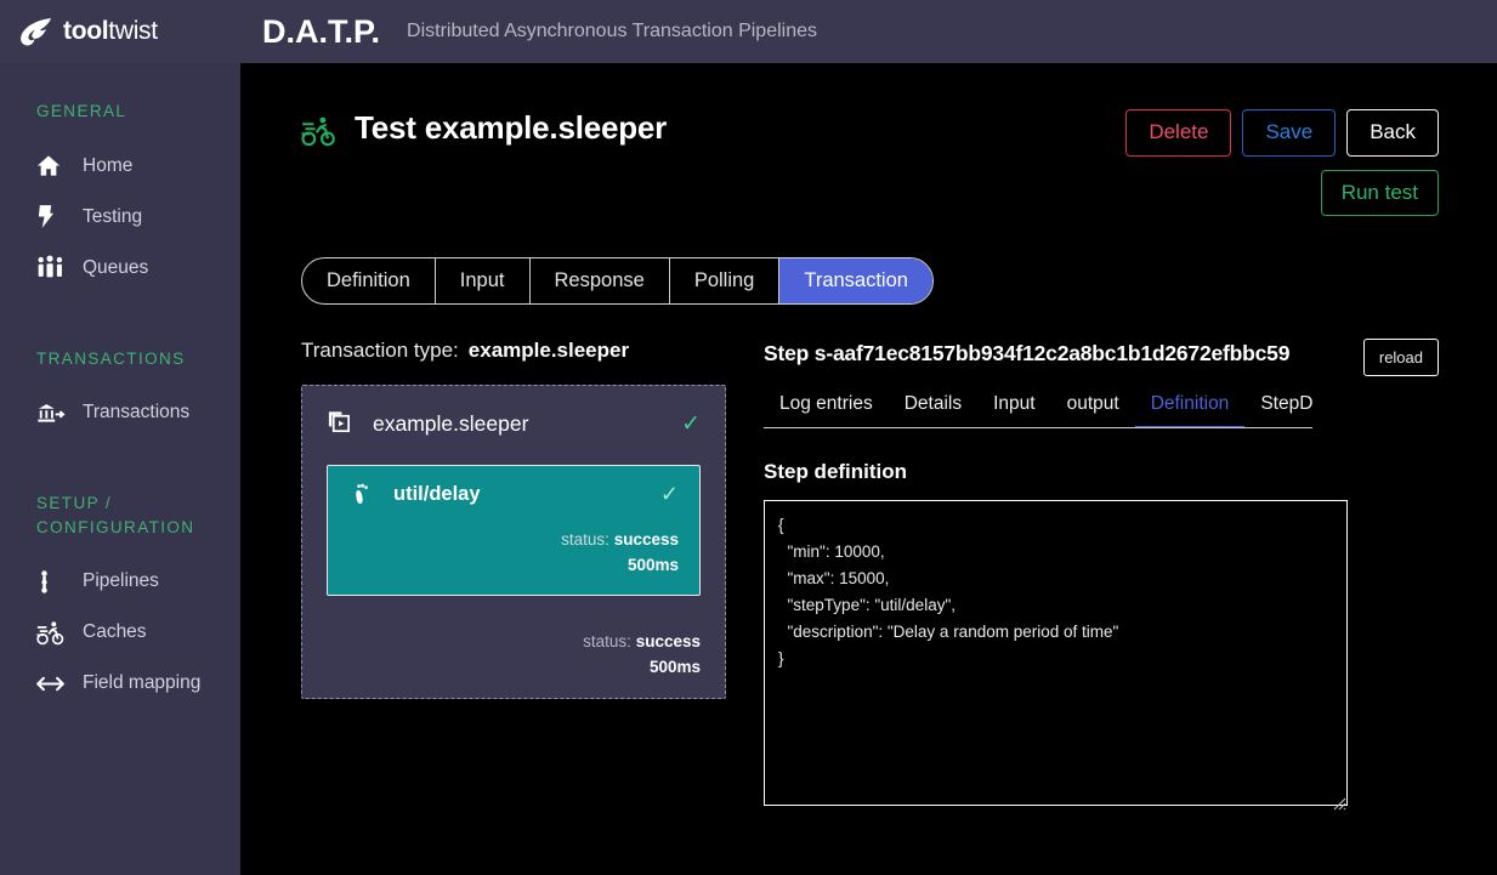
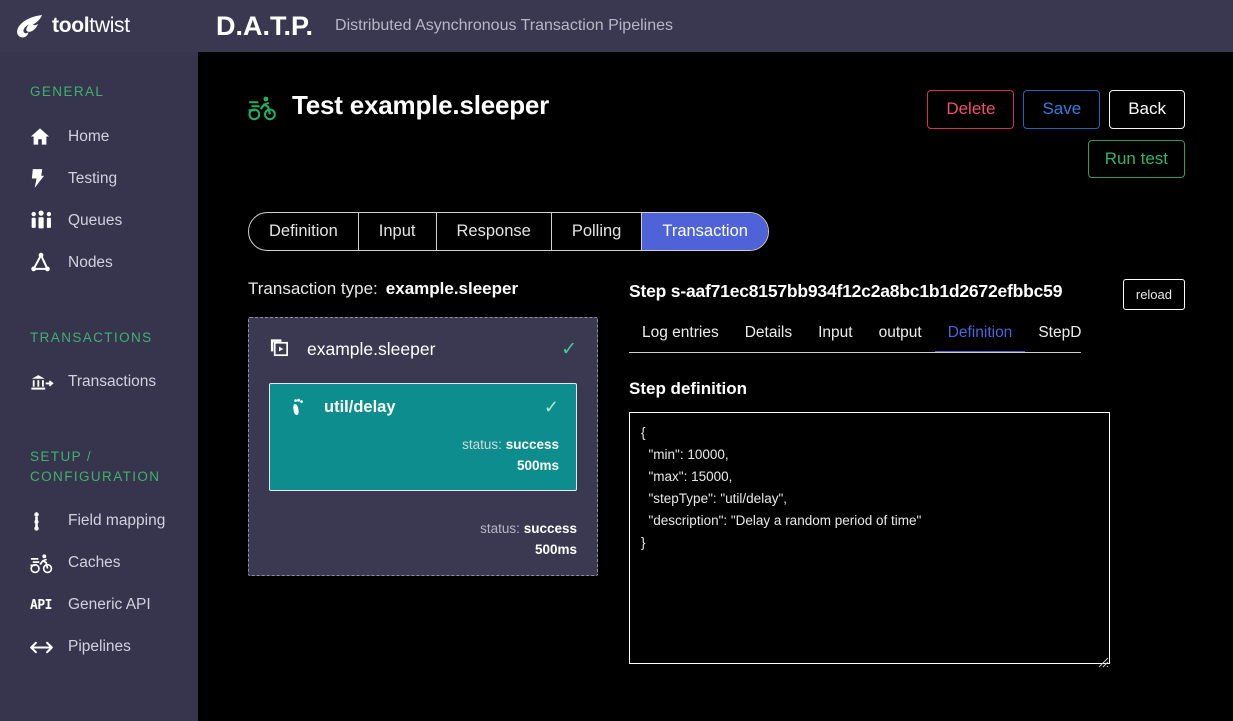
  tooltwist
  D.A.T.P.
  Distributed Asynchronous Transaction Pipelines
  GENERAL
  Home
  Testing
  Queues
+ Nodes
  TRANSACTIONS
  Transactions
  SETUP /
  CONFIGURATION
- Pipelines
+ Field mapping
  Caches
+ API
+ Generic API
- Field mapping
+ Pipelines
  Test example.sleeper
  Delete
  Save
  Back
  Run test
  Definition
  Input
  Response
  Polling
  Transaction
  Transaction type: example.sleeper
  example.sleeper
  ✓
  util/delay
  ✓
  status: success
  500ms
  status: success
  500ms
  Step s-aaf71ec8157bb934f12c2a8bc1b1d2672efbbc59
  reload
  Log entries
  Details
  Input
  output
  Definition
  StepD
  Step definition
  {
  "min": 10000,
  "max": 15000,
  "stepType": "util/delay",
  "description": "Delay a random period of time"
  }
